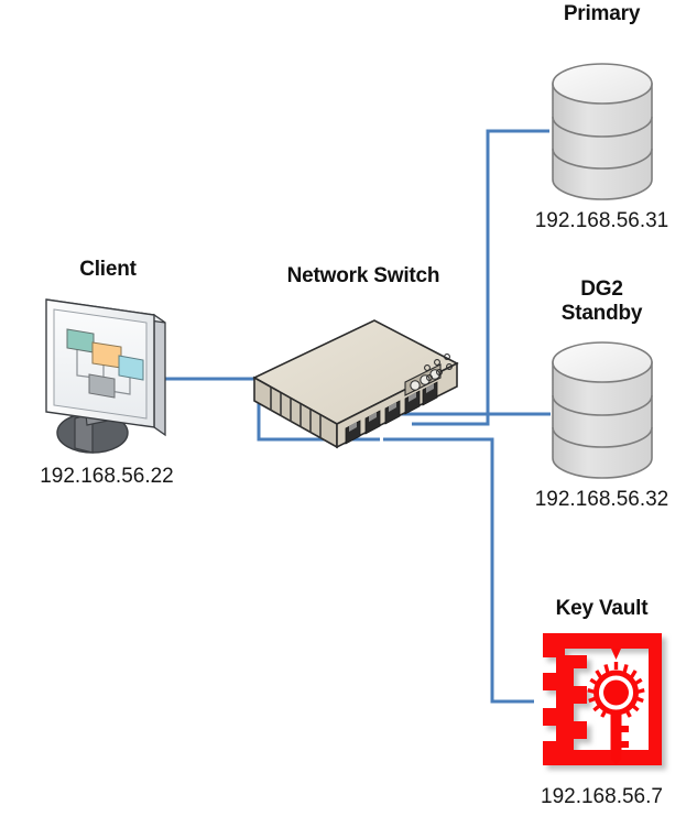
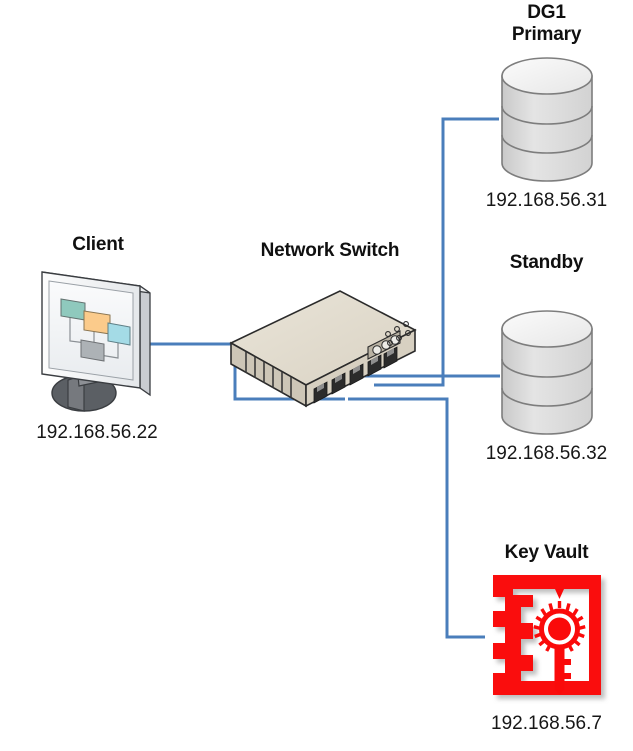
  Client
  192.168.56.22
  Network Switch
+ DG1
  Primary
  192.168.56.31
- DG2
  Standby
  192.168.56.32
  Key Vault
  192.168.56.7
